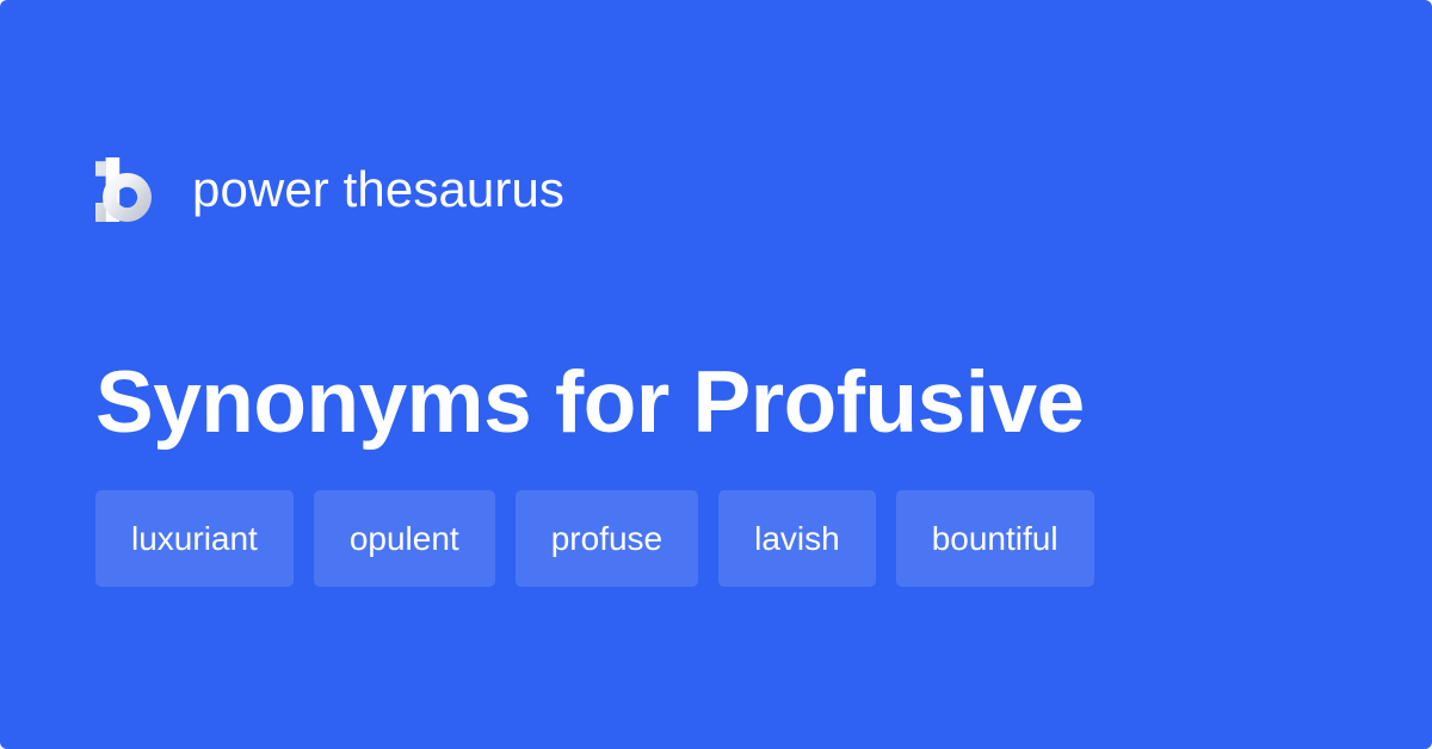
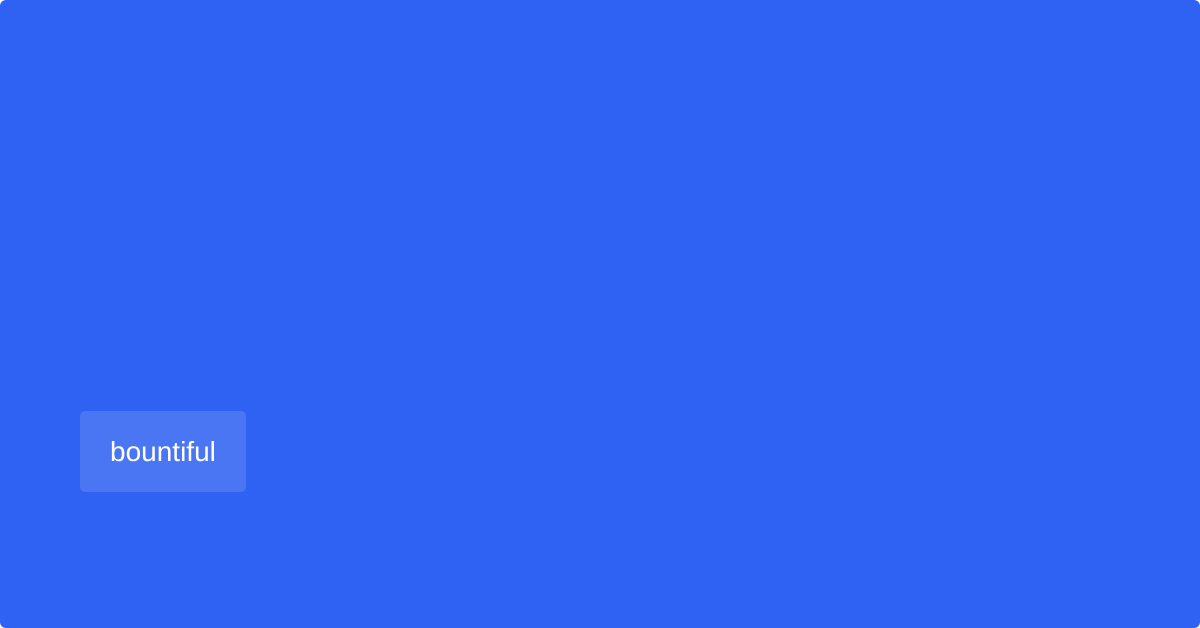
- power thesaurus
- Synonyms for Profusive
- luxuriant
- opulent
- profuse
- lavish
  bountiful
